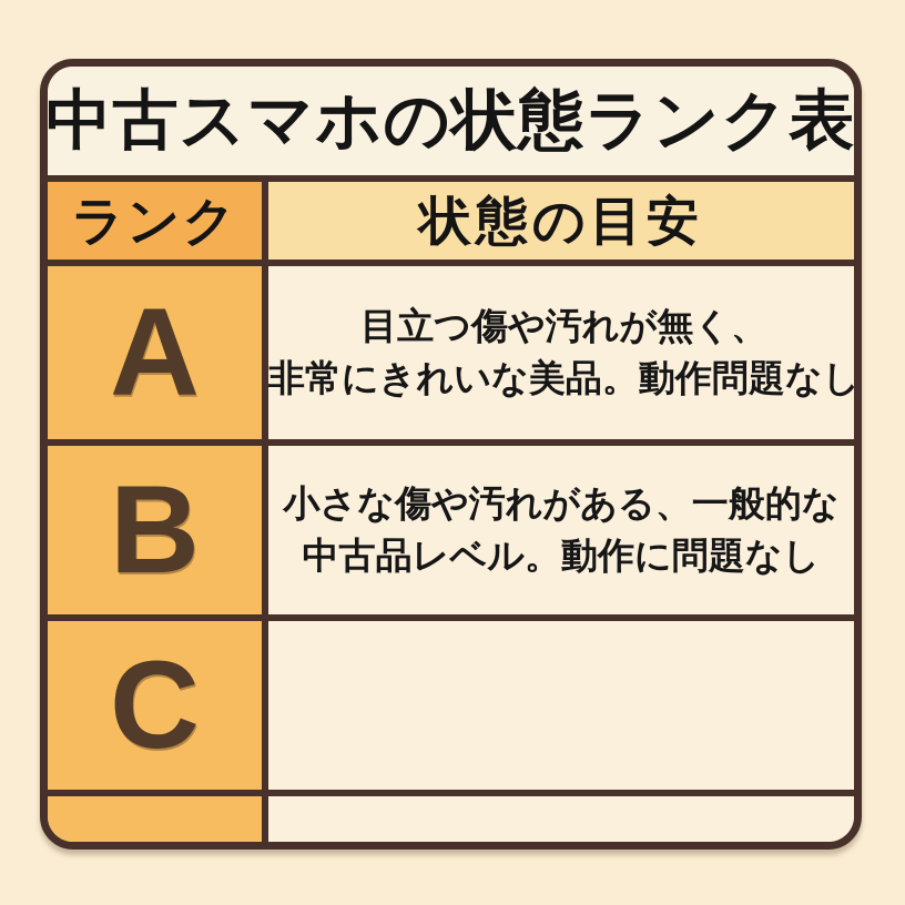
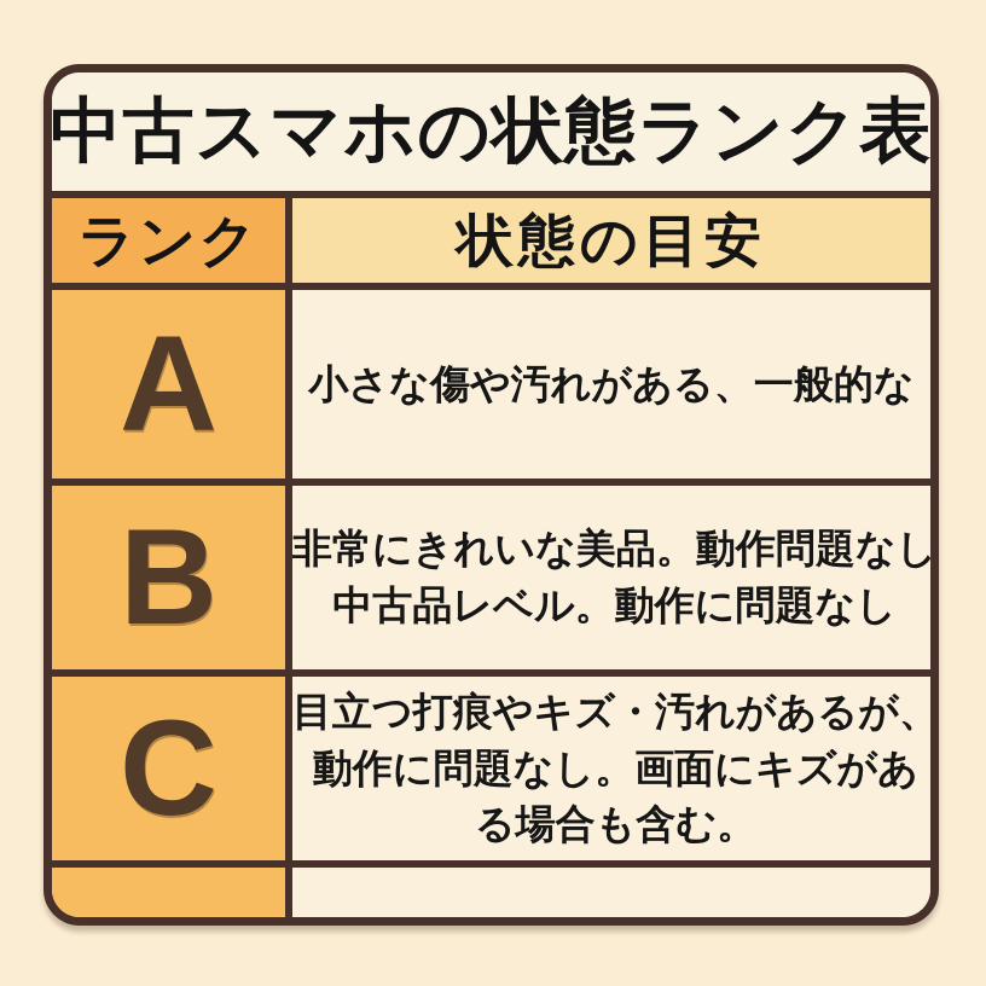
  中古スマホの状態ランク表
  ランク
  状態の目安
  A
- 目立つ傷や汚れが無く、
- 非常にきれいな美品。動作問題なし
+ 小さな傷や汚れがある、一般的な
  B
- 小さな傷や汚れがある、一般的な
+ 非常にきれいな美品。動作問題なし
  中古品レベル。動作に問題なし
  C
+ 目立つ打痕やキズ・汚れがあるが、
+ 動作に問題なし。画面にキズがあ
+ る場合も含む。
